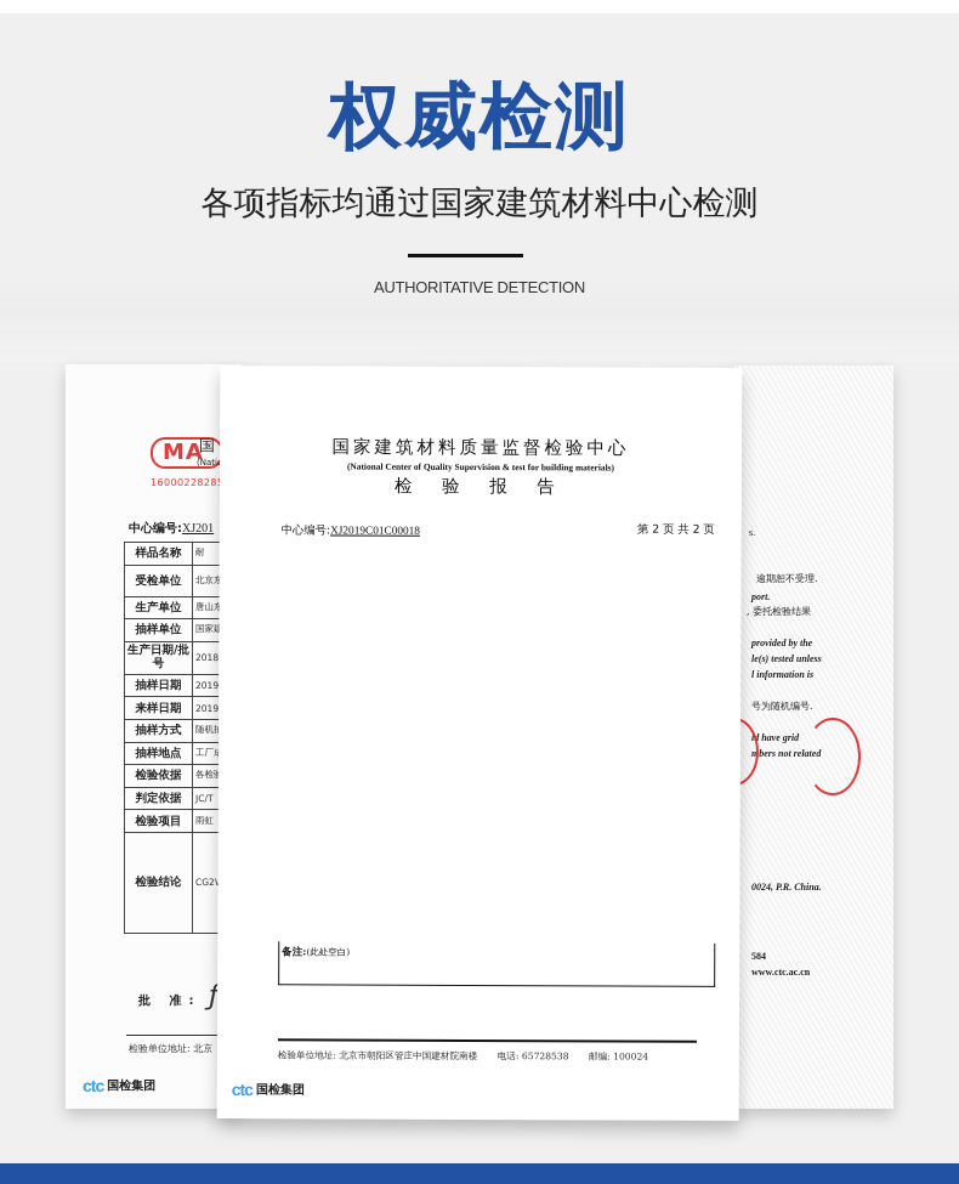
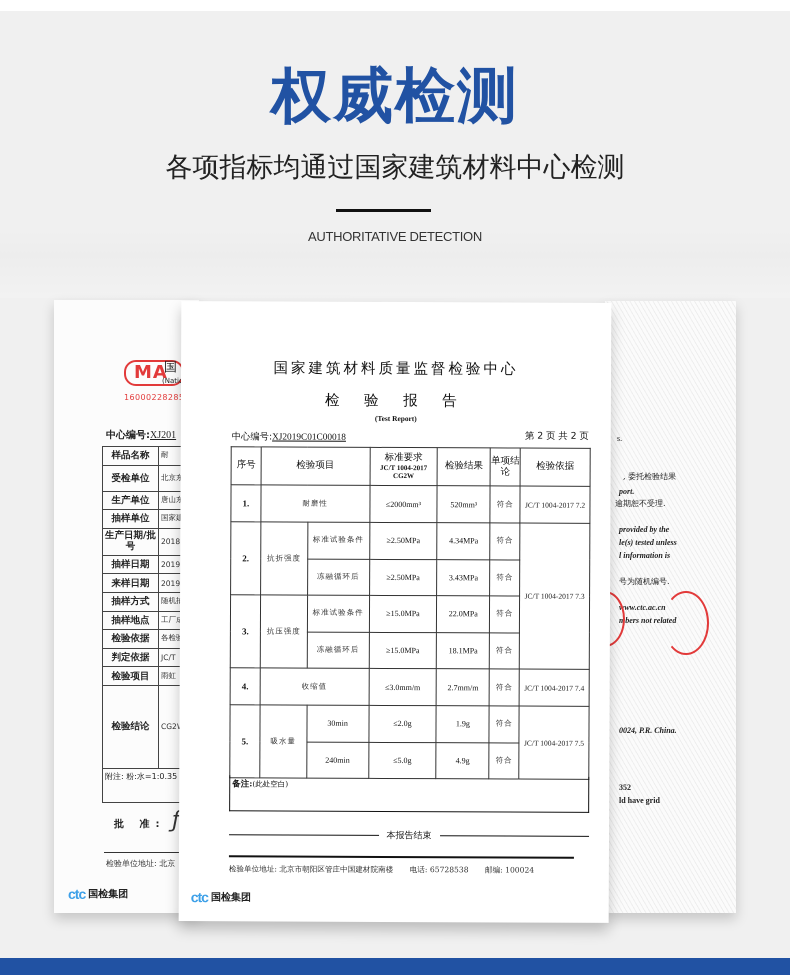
  权威检测
  各项指标均通过国家建筑材料中心检测
  AUTHORITATIVE DETECTION
  MA
  国
  (Nati
  1600022828
  中心编号:XJ201
  样品名称	耐
  生产单位	唐山
  抽样单位	国家
  生产日期/批号	2018
  抽样日期	2019
  来样日期	2019
  抽样方式	随机
  抽样地点	工厂
  检验依据	各检
  判定依据	JC/T
  检验项目	雨虹
  检验结论	CG2
+ 附注: 粉:水=1:0.35
  批 准:
  ƒ
  检验单位地址: 北京
  ctc
  国检集团
  s.
- 逾期恕不受理.
+ , 委托检验结果
  port.
- , 委托检验结果
+ 逾期恕不受理.
  provided by the
  le(s) tested unless
  l information is
  号为随机编号.
- ld have grid
+ www.ctc.ac.cn
  mbers not related
  0024, P.R. China.
- 584
+ 352
- www.ctc.ac.cn
+ ld have grid
  国家建筑材料质量监督检验中心
- (National Center of Quality Supervision & test for building materials)
  检 验 报 告
+ (Test Report)
  中心编号:XJ2019C01C00018
  第 2 页 共 2 页
+ 序号	检验项目	标准要求 JC/T 1004-2017 CG2W	检验结果	单项结论	检验依据
+ 1.	耐磨性	≤2000mm³	520mm³	符合	JC/T 1004-2017 7.2
+ 2.	抗折强度	标准试验条件	≥2.50MPa	4.34MPa	符合	JC/T 1004-2017 7.3
+ 冻融循环后	≥2.50MPa	3.43MPa	符合
+ 3.	抗压强度	标准试验条件	≥15.0MPa	22.0MPa	符合
+ 冻融循环后	≥15.0MPa	18.1MPa	符合
+ 4.	收缩值	≤3.0mm/m	2.7mm/m	符合	JC/T 1004-2017 7.4
+ 5.	吸水量	30min	≤2.0g	1.9g	符合	JC/T 1004-2017 7.5
+ 240min	≤5.0g	4.9g	符合
  备注:(此处空白)
+ 本报告结束
  检验单位地址: 北京市朝阳区管庄中国建材院南楼 电话: 65728538 邮编: 100024
  ctc
  国检集团
